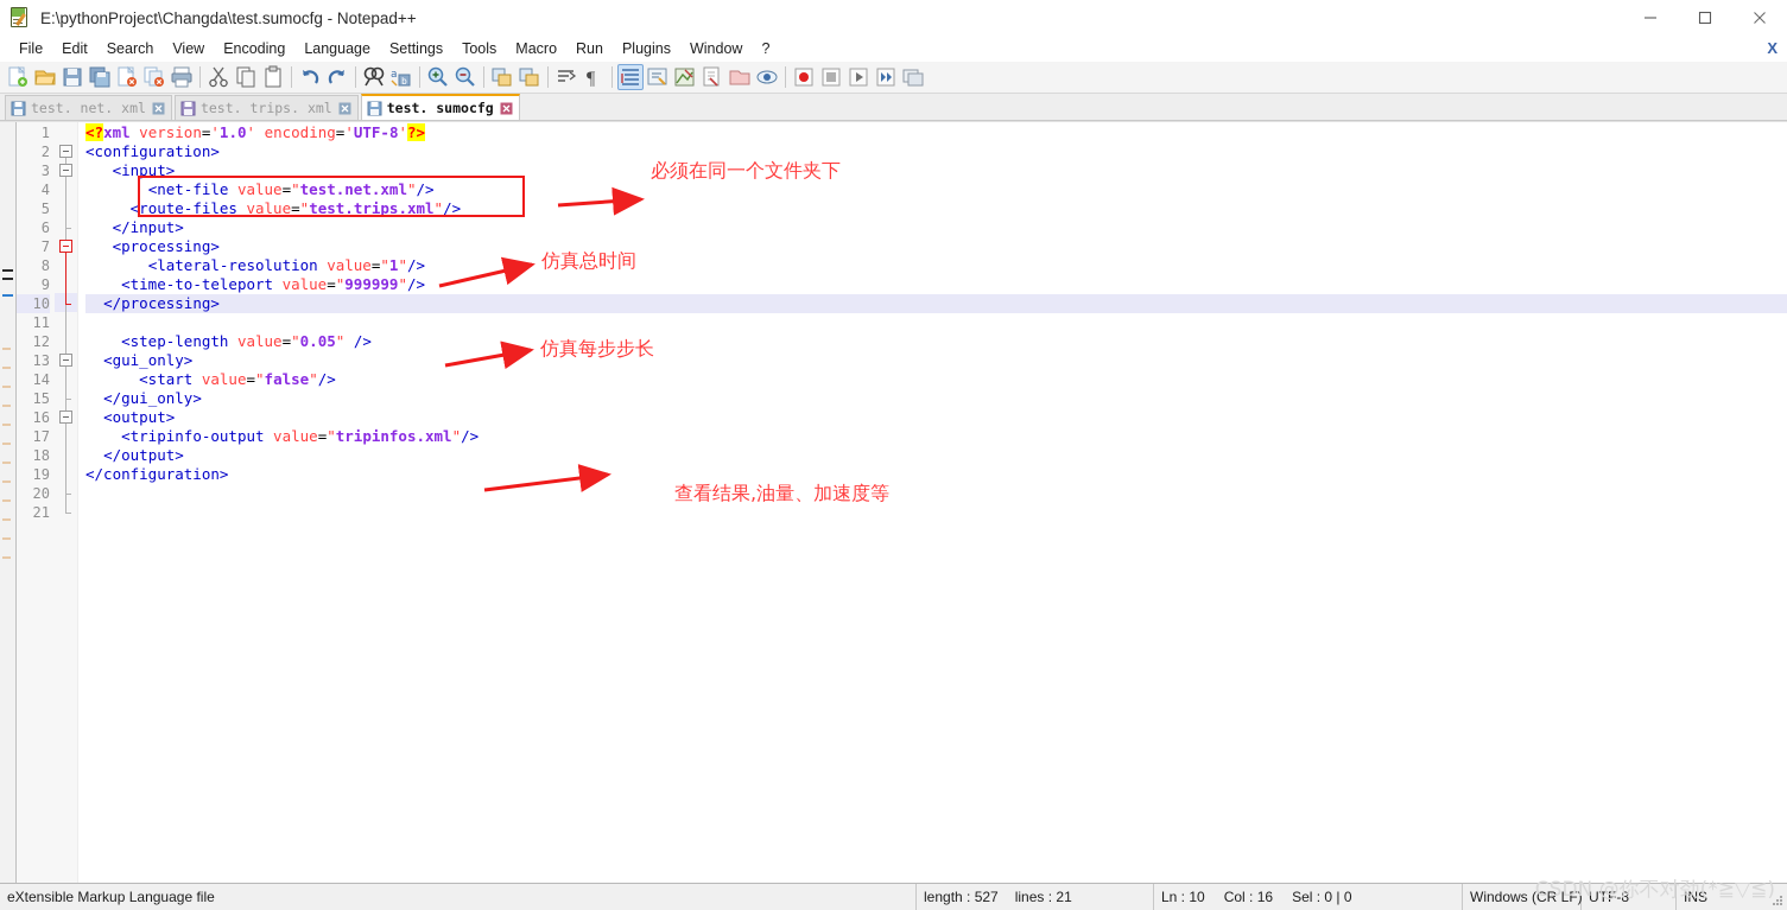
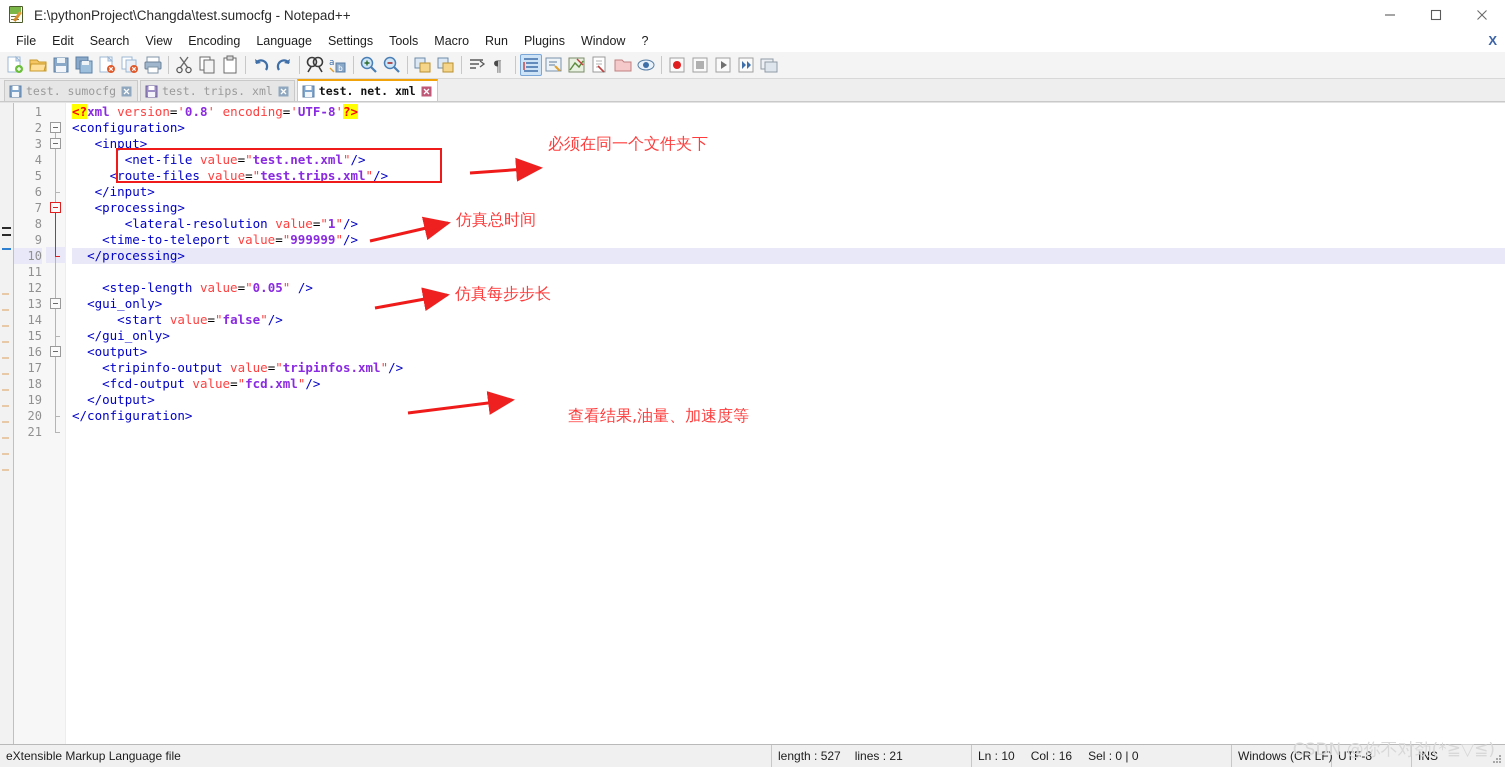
  E:\pythonProject\Changda\test.sumocfg - Notepad++
  File
  Edit
  Search
  View
  Encoding
  Language
  Settings
  Tools
  Macro
  Run
  Plugins
  Window
  ?
  X
  a
  b
  ¶
- test. net. xml
+ test. sumocfg
  test. trips. xml
- test. sumocfg
+ test. net. xml
  1
  2
  3
  4
  5
  6
  7
  8
  9
  10
  11
  12
  13
  14
  15
  16
  17
  18
  19
  20
  21
- <?xml version='1.0' encoding='UTF-8'?>
+ <?xml version='0.8' encoding='UTF-8'?>
  <configuration>
  <input>
  <net-file value="test.net.xml"/>
  <route-files value="test.trips.xml"/>
  </input>
  <processing>
  <lateral-resolution value="1"/>
  <time-to-teleport value="999999"/>
  </processing>
  <step-length value="0.05" />
  <gui_only>
  <start value="false"/>
  </gui_only>
  <output>
  <tripinfo-output value="tripinfos.xml"/>
+ <fcd-output value="fcd.xml"/>
  </output>
  </configuration>
  必须在同一个文件夹下
  仿真总时间
  仿真每步步长
  查看结果,油量、加速度等
  eXtensible Markup Language file
  length : 527
  lines : 21
  Ln : 10
  Col : 16
  Sel : 0 | 0
  Windows (CR LF)
  UTF-8
  INS
  CSDN @你不对劲(*≧▽≦)
